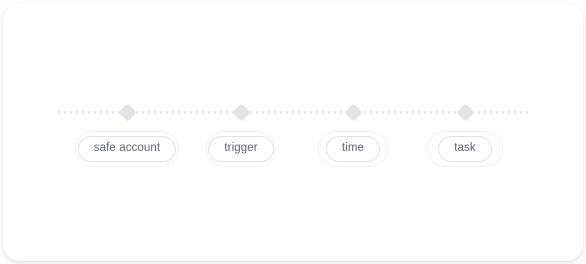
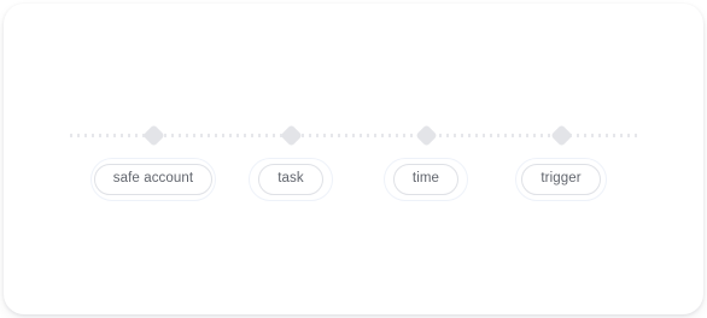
  safe account
- trigger
+ task
  time
- task
+ trigger
